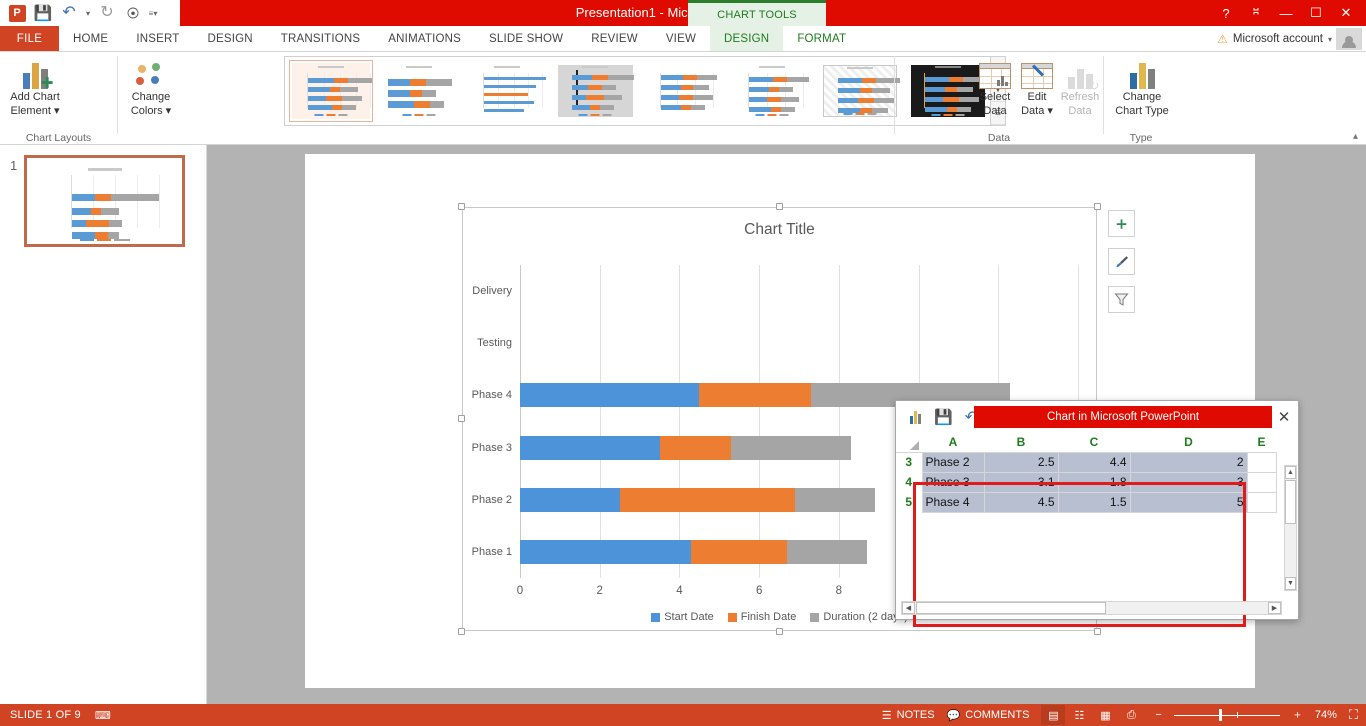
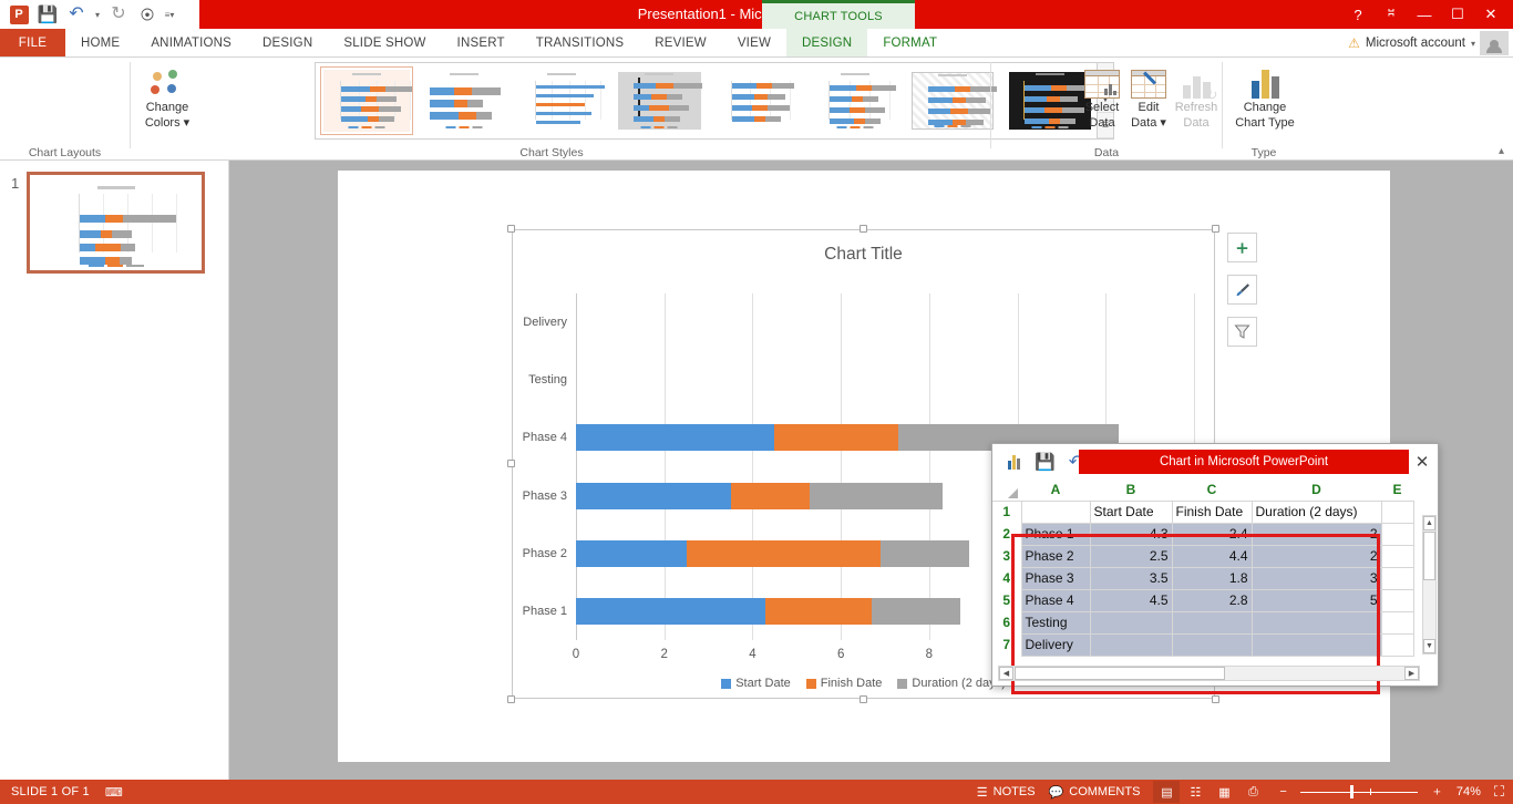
  P
  💾
  ↶
  ▾
  ↻
  ⦿
  ≡▾
  CHART TOOLS
  ?
  ⎶
  —
  ☐
  ✕
  FILE
  HOME
- INSERT
+ ANIMATIONS
  DESIGN
- TRANSITIONS
+ SLIDE SHOW
- ANIMATIONS
+ INSERT
- SLIDE SHOW
+ TRANSITIONS
  REVIEW
  VIEW
  DESIGN
  FORMAT
  ⚠
  Microsoft account
  ▾
- ✚
- Add Chart
- Element ▾
  Chart Layouts
  Change
  Colors ▾
+ Chart Styles
  Select
  Data
  Edit
  Data ▾
  ↻
  Refresh
  Data
  Data
  Change
  Chart Type
  Type
  ▴
  1
  Chart Title
  Phase 1
  Phase 2
  Phase 3
  Phase 4
  Testing
  Delivery
  0
  2
  4
  6
  8
  Start Date
  Finish Date
  Duration (2 da
  ＋
  💾
  ↶
  Chart in Microsoft PowerPoint
  ✕
  	A	B	C	D	E
+ 1		Start Date	Finish Date	Duration (2 days)
+ 2	Phase 1	4.3	2.4	2
  3	Phase 2	2.5	4.4	2
- 4	Phase 3	3.1	1.8	3
+ 4	Phase 3	3.5	1.8	3
- 5	Phase 4	4.5	1.5	5
+ 5	Phase 4	4.5	2.8	5
+ 6	Testing
+ 7	Delivery
- SLIDE 1 OF 9
+ SLIDE 1 OF 1
  ⌨
  ☰
  NOTES
  💬
  COMMENTS
  ▤
  ☷
  ▦
  ⎙
  −
  ＋
  74%
  ⛶
